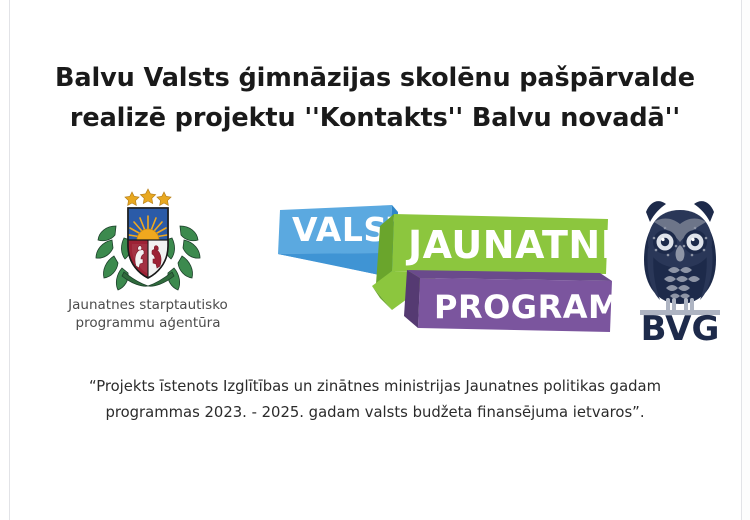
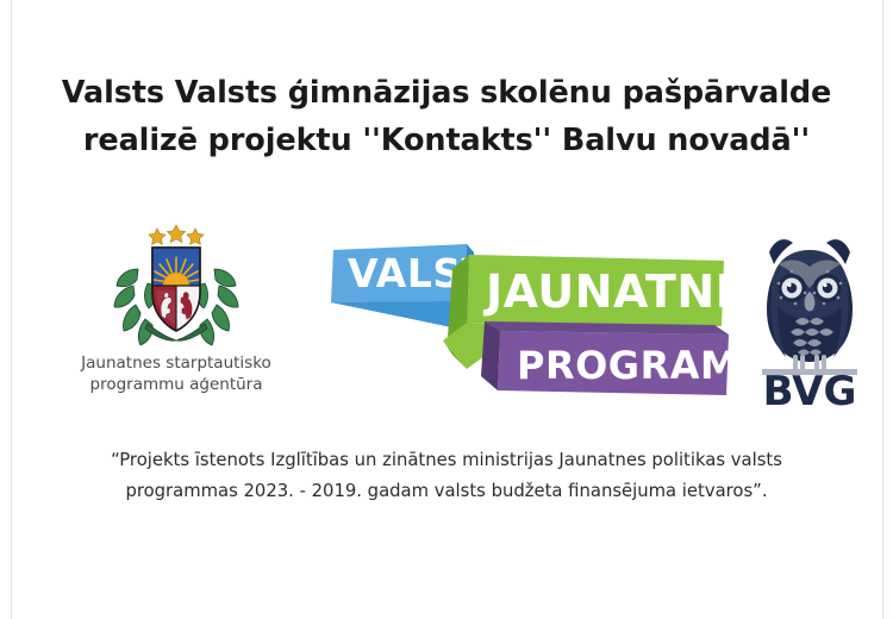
- Balvu Valsts ģimnāzijas skolēnu pašpārvalde
+ Valsts Valsts ģimnāzijas skolēnu pašpārvalde
  realizē projektu ''Kontakts'' Balvu novadā''
  Jaunatnes starptautisko
  programmu aģentūra
  JAUNATNE
  PROGRAM
  BVĢ
- “Projekts īstenots Izglītības un zinātnes ministrijas Jaunatnes politikas gadam
+ “Projekts īstenots Izglītības un zinātnes ministrijas Jaunatnes politikas valsts
- programmas 2023. - 2025. gadam valsts budžeta finansējuma ietvaros”.
+ programmas 2023. - 2019. gadam valsts budžeta finansējuma ietvaros”.
